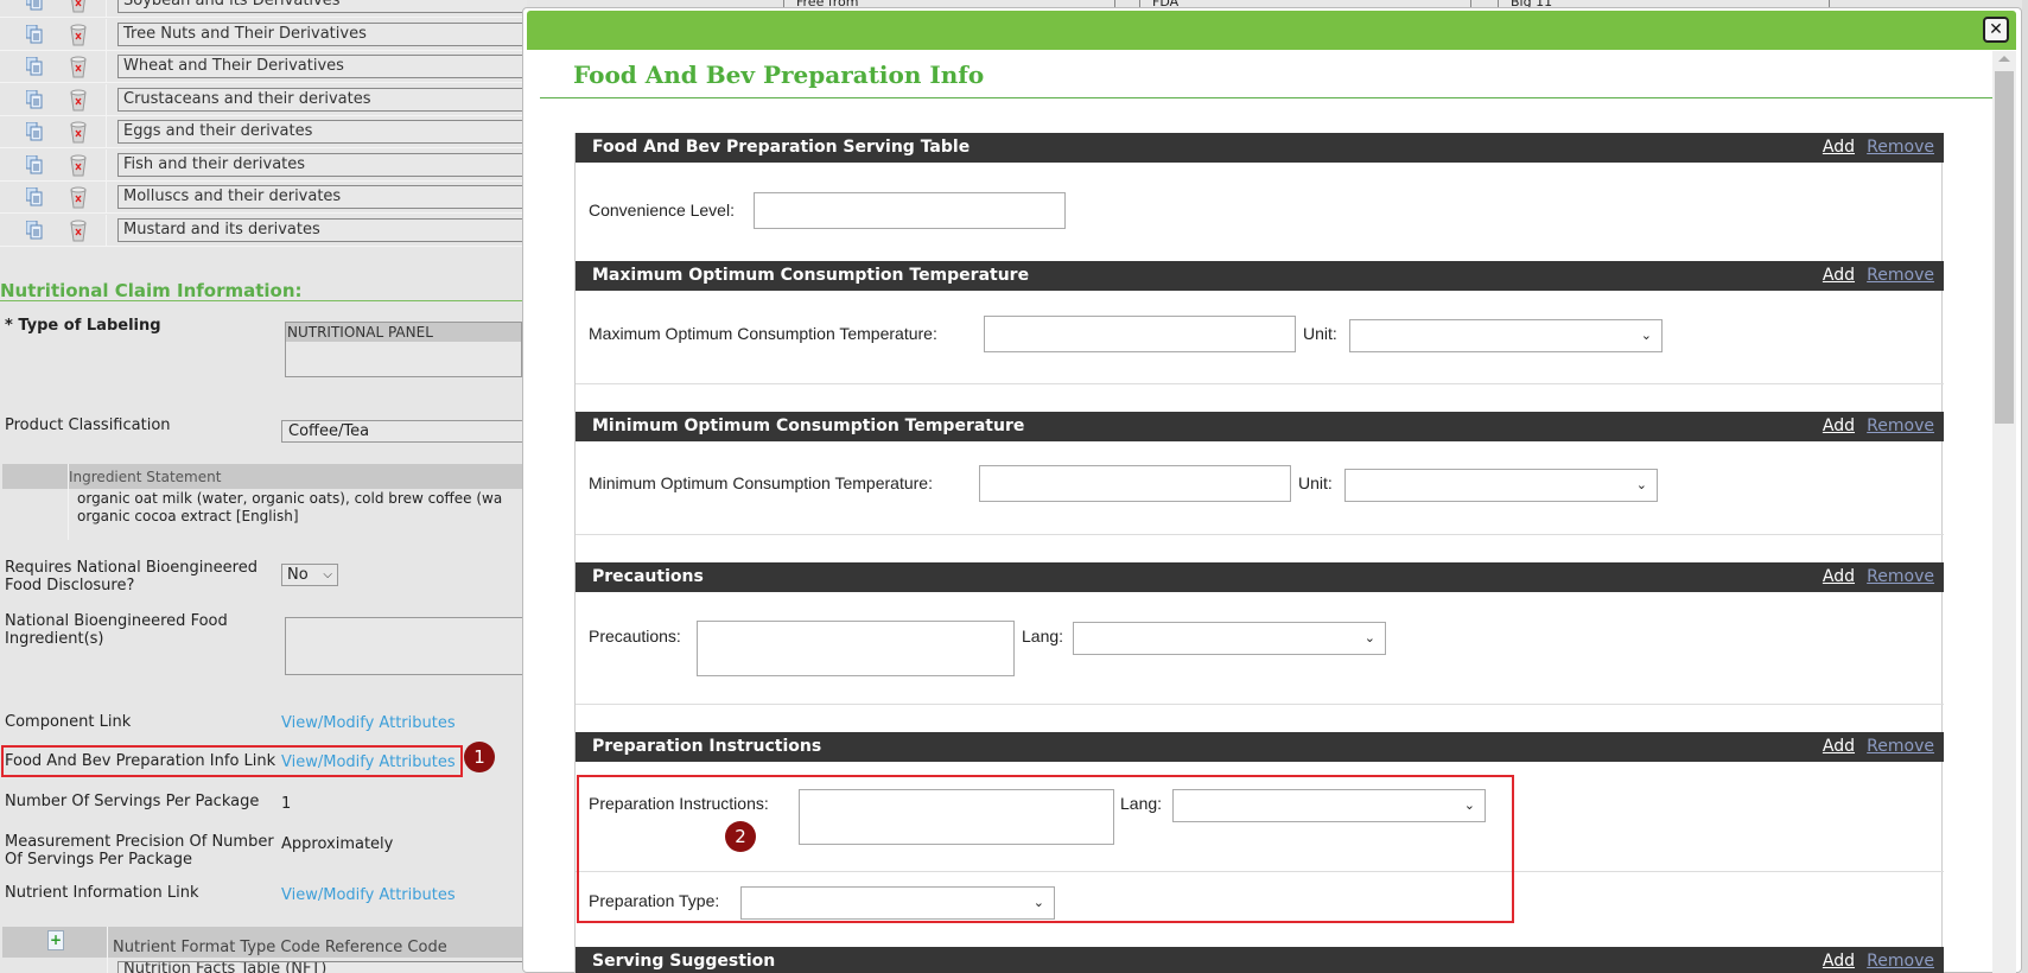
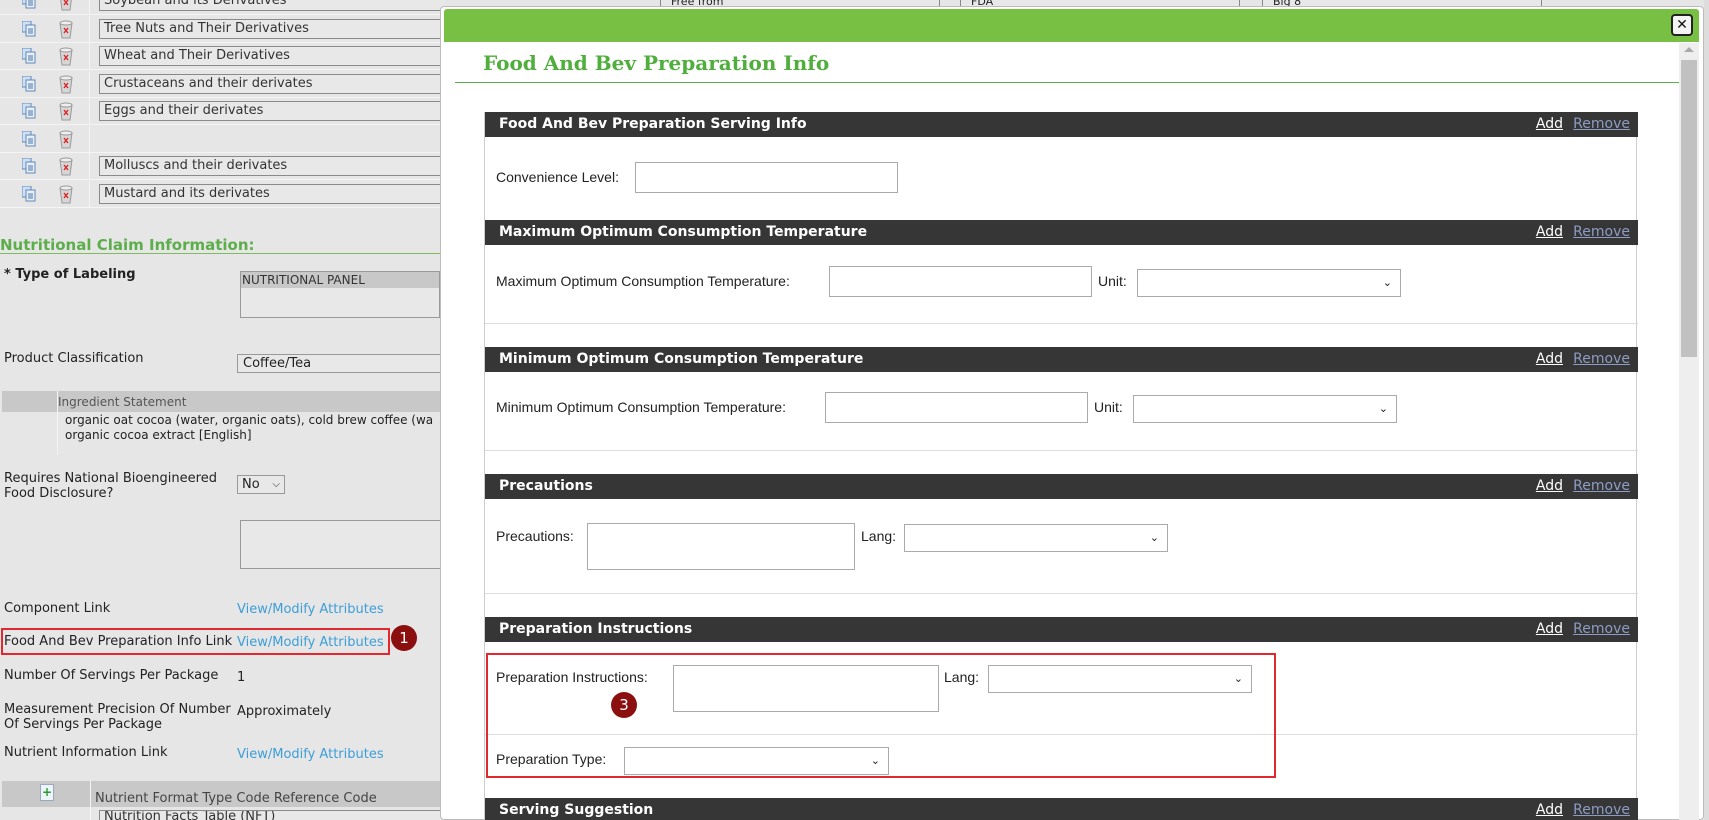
  Free from
  FDA
- Big 11
+ Big 8
  Soybean and its Derivatives
  Tree Nuts and Their Derivatives
  Wheat and Their Derivatives
  Crustaceans and their derivates
  Eggs and their derivates
- Fish and their derivates
  Molluscs and their derivates
  Mustard and its derivates
  Nutritional Claim Information:
  * Type of Labeling
  NUTRITIONAL PANEL
  Product Classification
  Coffee/Tea
  Ingredient Statement
- organic oat milk (water, organic oats), cold brew coffee (wa
+ organic oat cocoa (water, organic oats), cold brew coffee (wa
  organic cocoa extract [English]
  Requires National Bioengineered
  Food Disclosure?
  No
  ⌵
- National Bioengineered Food
- Ingredient(s)
  Component Link
  View/Modify Attributes
  Food And Bev Preparation Info Link
  View/Modify Attributes
  1
  Number Of Servings Per Package
  1
  Measurement Precision Of Number
  Of Servings Per Package
  Approximately
  Nutrient Information Link
  View/Modify Attributes
  +
  Nutrient Format Type Code Reference Code
  Nutrition Facts Table (NFT)
  ✕
  Food And Bev Preparation Info
- Food And Bev Preparation Serving Table
+ Food And Bev Preparation Serving Info
  Add
  Remove
  Convenience Level:
  Maximum Optimum Consumption Temperature
  Add
  Remove
  Maximum Optimum Consumption Temperature:
  Unit:
  ⌄
  Minimum Optimum Consumption Temperature
  Add
  Remove
  Minimum Optimum Consumption Temperature:
  Unit:
  ⌄
  Precautions
  Add
  Remove
  Precautions:
  Lang:
  ⌄
  Preparation Instructions
  Add
  Remove
  Preparation Instructions:
  Lang:
  ⌄
  Preparation Type:
  ⌄
- 2
+ 3
  Serving Suggestion
  Add
  Remove
